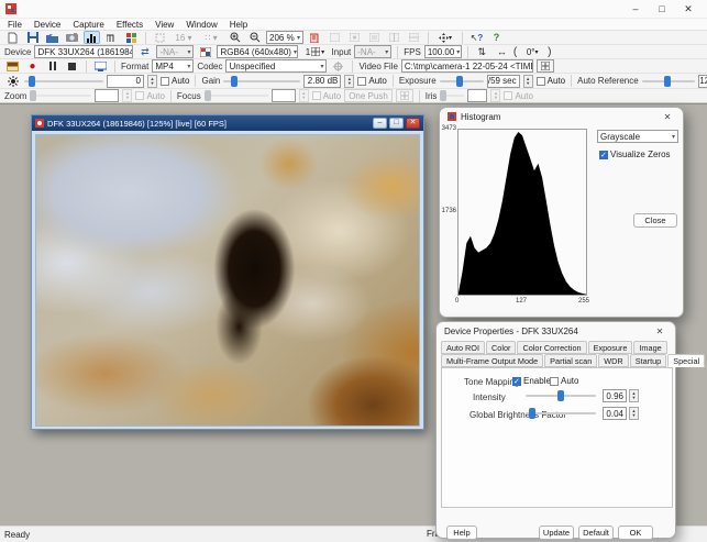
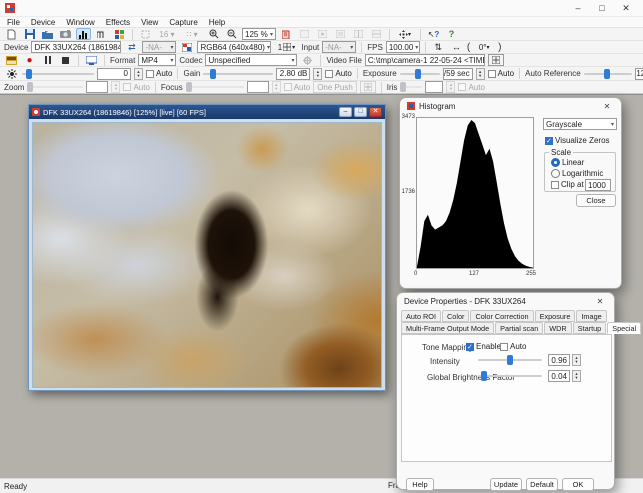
  –
  □
  ✕
  File
  Device
- Capture
+ Window
  Effects
  View
- Window
+ Capture
  Help
  16 ▾
  ∷ ▾
- 206 %
+ 125 %
  ↖?
  ?
  Device
  DFK 33UX264 (1861984
  ⇄
  -NA-
  RGB64 (640x480)
  1
  Input
  -NA-
  FPS
  100.00
  ⇅
  ↔
  (
  0°
  )
  ●
  Format
  MP4
  Codec
  Unspecified
  Video File
  C:\tmp\camera-1 22-05-24 <TIM
  0
  Auto
  Gain
  2.80 dB
  Auto
  Exposure
  /59 sec
  Auto
  Auto Reference
  Zoom
  Auto
  Focus
  Auto
  One Push
  Iris
  Auto
  DFK 33UX264 (18619846) [125%] [live] [60 FPS]
  Histogram
  ✕
  Grayscale
  Visualize Zeros
+ Scale
+ Linear
+ Logarithmic
+ Clip at
+ 1000
  Close
  Device Properties - DFK 33UX264
  ✕
  Auto ROI
  Color
  Color Correction
  Exposure
  Image
  Multi-Frame Output Mode
  Partial scan
  WDR
  Startup
  Special
  Tone Mappi
  Enable
  Auto
  Intensity
  0.96
  Global Brightnes Factor
  0.04
  Help
  Update
  Default
  OK
  Ready
